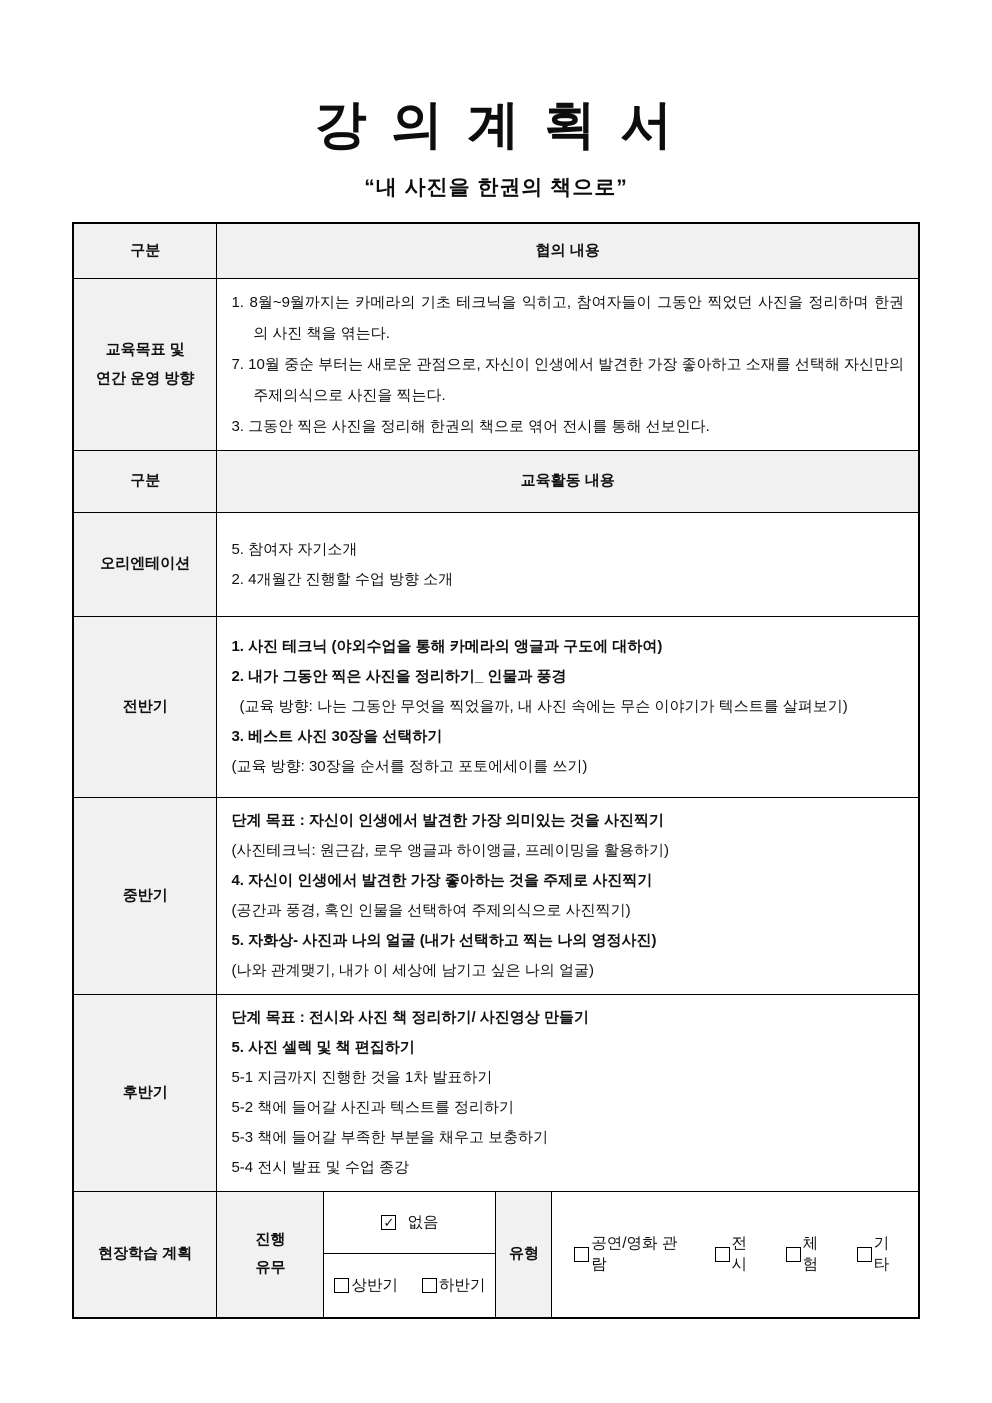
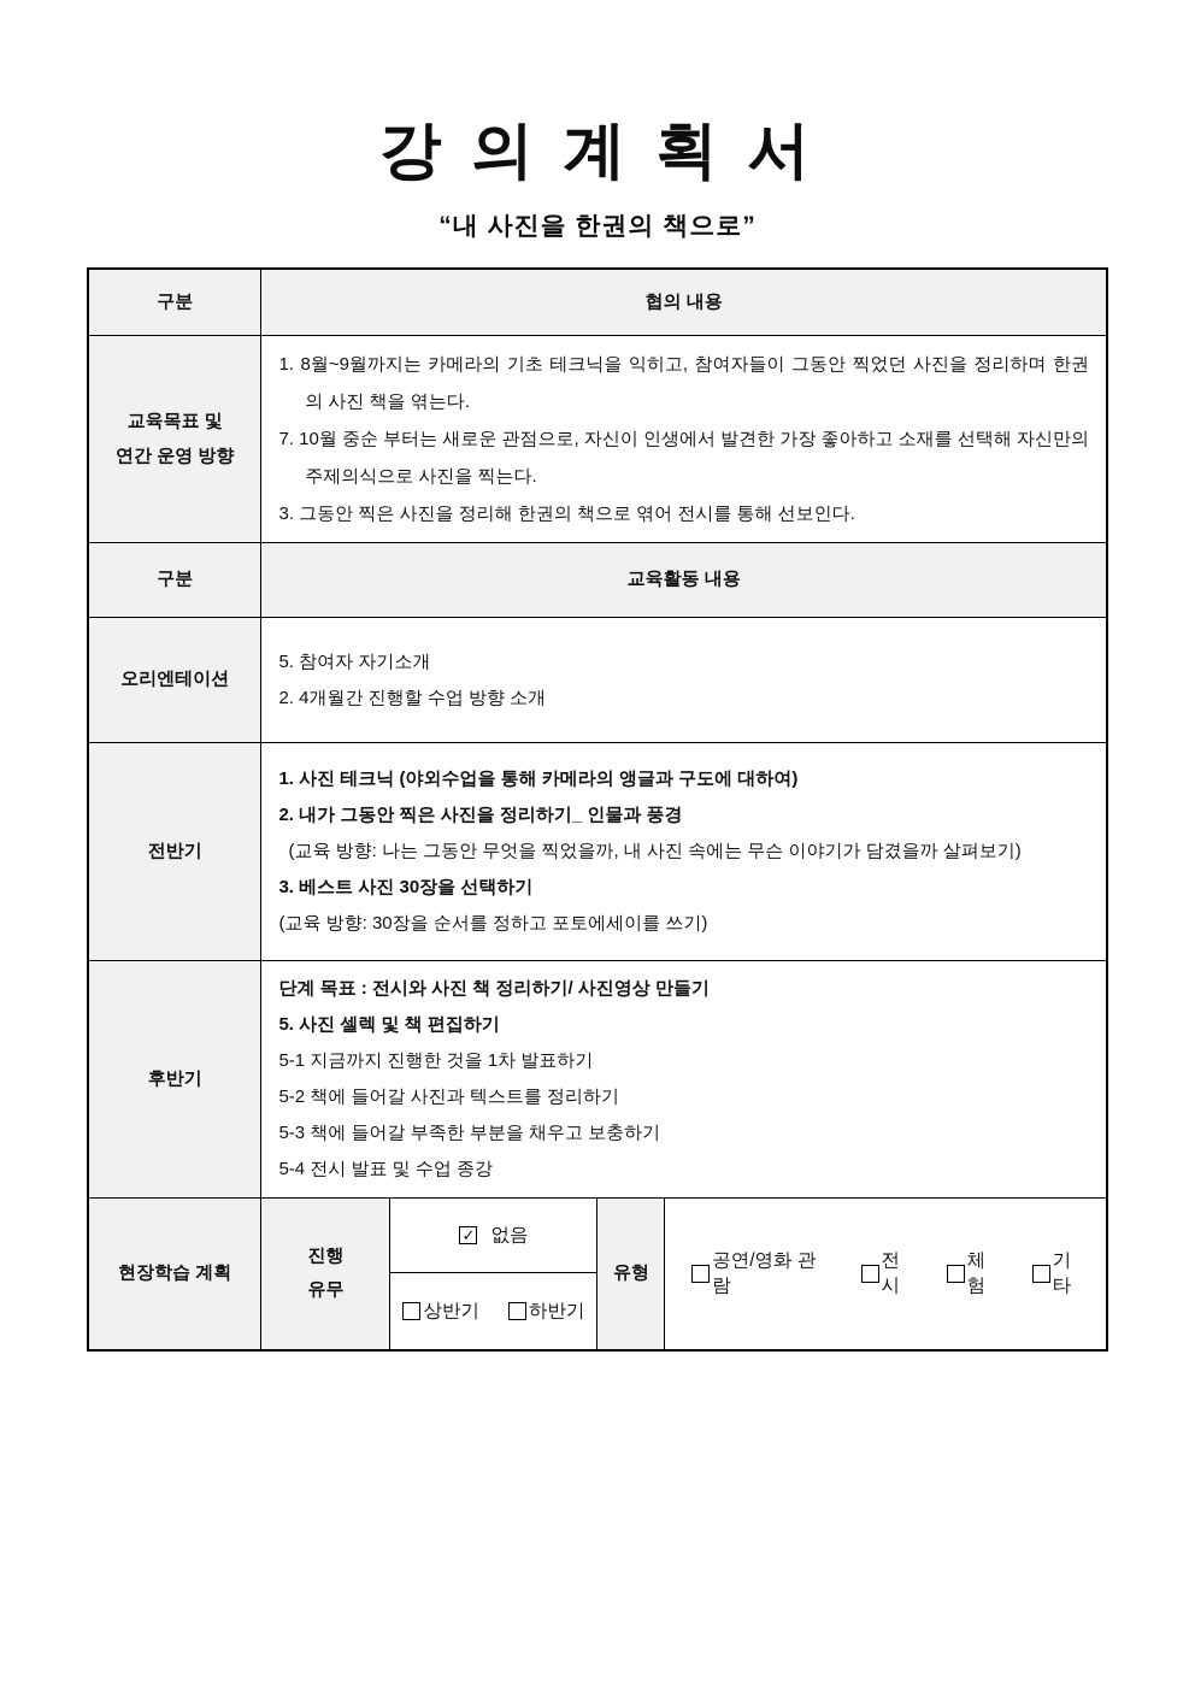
  강 의 계 획 서
  “내 사진을 한권의 책으로”
  구분	협의 내용
  교육목표 및 연간 운영 방향	1. 8월~9월까지는 카메라의 기초 테크닉을 익히고, 참여자들이 그동안 찍었던 사진을 정리하며 한권의 사진 책을 엮는다.7. 10월 중순 부터는 새로운 관점으로, 자신이 인생에서 발견한 가장 좋아하고 소재를 선택해 자신만의 주제의식으로 사진을 찍는다.3. 그동안 찍은 사진을 정리해 한권의 책으로 엮어 전시를 통해 선보인다.
  구분	교육활동 내용
  오리엔테이션	5. 참여자 자기소개2. 4개월간 진행할 수업 방향 소개
- 전반기	1. 사진 테크닉 (야외수업을 통해 카메라의 앵글과 구도에 대하여)2. 내가 그동안 찍은 사진을 정리하기_ 인물과 풍경(교육 방향: 나는 그동안 무엇을 찍었을까, 내 사진 속에는 무슨 이야기가 텍스트를 살펴보기)3. 베스트 사진 30장을 선택하기(교육 방향: 30장을 순서를 정하고 포토에세이를 쓰기)
+ 전반기	1. 사진 테크닉 (야외수업을 통해 카메라의 앵글과 구도에 대하여)2. 내가 그동안 찍은 사진을 정리하기_ 인물과 풍경(교육 방향: 나는 그동안 무엇을 찍었을까, 내 사진 속에는 무슨 이야기가 담겼을까 살펴보기)3. 베스트 사진 30장을 선택하기(교육 방향: 30장을 순서를 정하고 포토에세이를 쓰기)
- 중반기	단계 목표 : 자신이 인생에서 발견한 가장 의미있는 것을 사진찍기(사진테크닉: 원근감, 로우 앵글과 하이앵글, 프레이밍을 활용하기)4. 자신이 인생에서 발견한 가장 좋아하는 것을 주제로 사진찍기(공간과 풍경, 혹인 인물을 선택하여 주제의식으로 사진찍기)5. 자화상- 사진과 나의 얼굴 (내가 선택하고 찍는 나의 영정사진)(나와 관계맺기, 내가 이 세상에 남기고 싶은 나의 얼굴)
  후반기	단계 목표 : 전시와 사진 책 정리하기/ 사진영상 만들기5. 사진 셀렉 및 책 편집하기5-1 지금까지 진행한 것을 1차 발표하기5-2 책에 들어갈 사진과 텍스트를 정리하기5-3 책에 들어갈 부족한 부분을 채우고 보충하기5-4 전시 발표 및 수업 종강
  현장학습 계획	진행 유무	✓ 없음 상반기 하반기	유형	공연/영화 관람전시체험기타
